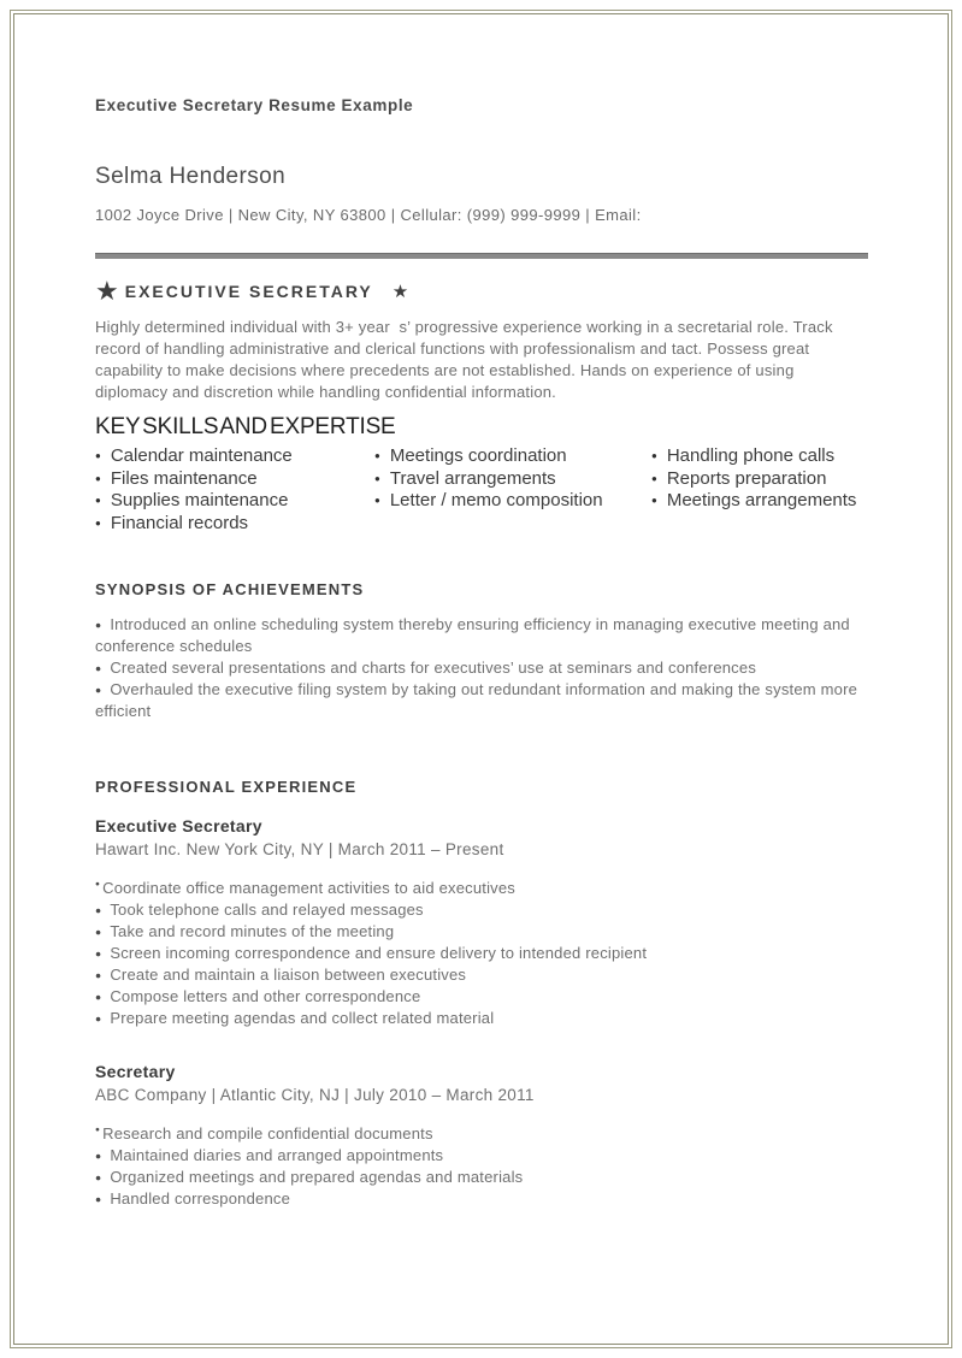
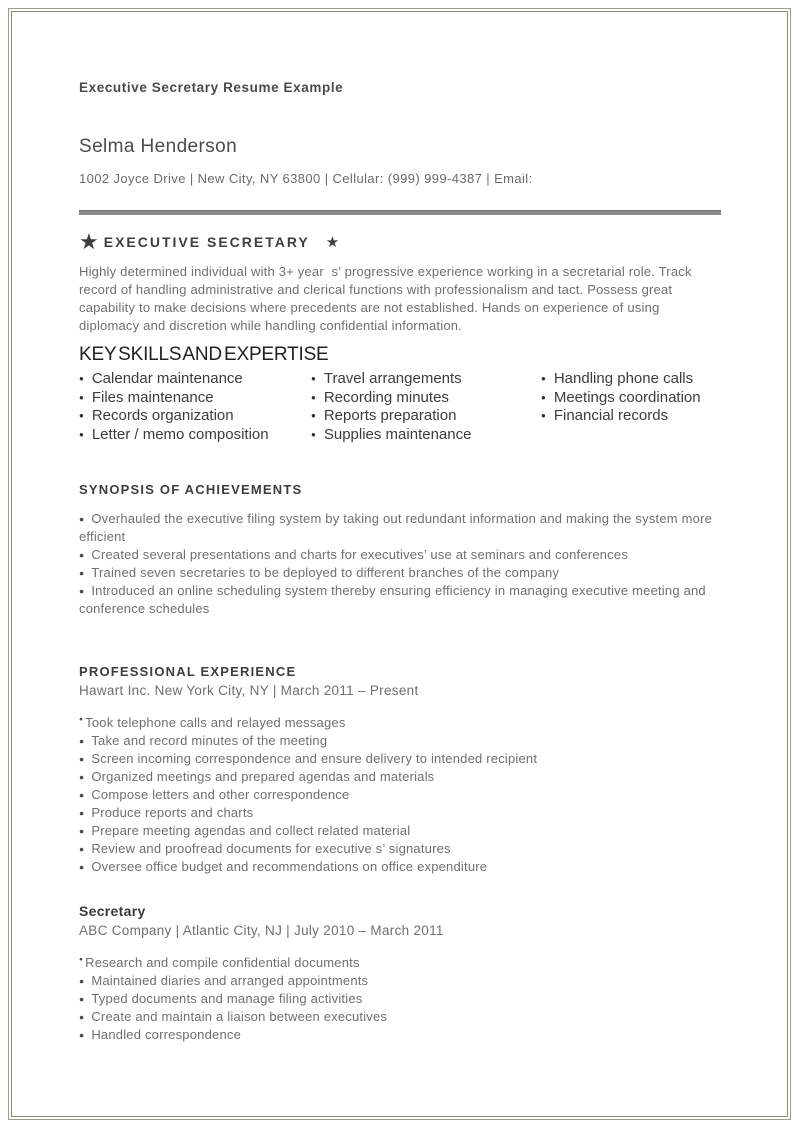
  Executive Secretary Resume Example
  Selma Henderson
- 1002 Joyce Drive | New City, NY 63800 | Cellular: (999) 999-9999 | Email:
+ 1002 Joyce Drive | New City, NY 63800 | Cellular: (999) 999-4387 | Email:
  ★
  EXECUTIVE SECRETARY
  ★
  Highly determined individual with 3+ year s’ progressive experience working in a secretarial role. Track record of handling administrative and clerical functions with professionalism and tact. Possess great capability to make decisions where precedents are not established. Hands on experience of using diplomacy and discretion while handling confidential information.
  KEY SKILLS AND EXPERTISE
  Calendar maintenance
- Meetings coordination
+ Travel arrangements
  Handling phone calls
  Files maintenance
+ Recording minutes
- Travel arrangements
+ Meetings coordination
+ Records organization
  Reports preparation
- Supplies maintenance
+ Financial records
  Letter / memo composition
- Meetings arrangements
- Financial records
+ Supplies maintenance
  SYNOPSIS OF ACHIEVEMENTS
- Introduced an online scheduling system thereby ensuring efficiency in managing executive meeting and conference schedules
+ Overhauled the executive filing system by taking out redundant information and making the system more efficient
  Created several presentations and charts for executives’ use at seminars and conferences
+ Trained seven secretaries to be deployed to different branches of the company
- Overhauled the executive filing system by taking out redundant information and making the system more efficient
+ Introduced an online scheduling system thereby ensuring efficiency in managing executive meeting and conference schedules
  PROFESSIONAL EXPERIENCE
- Executive Secretary
  Hawart Inc. New York City, NY | March 2011 – Present
- Coordinate office management activities to aid executives
  Took telephone calls and relayed messages
  Take and record minutes of the meeting
  Screen incoming correspondence and ensure delivery to intended recipient
- Create and maintain a liaison between executives
+ Organized meetings and prepared agendas and materials
  Compose letters and other correspondence
+ Produce reports and charts
  Prepare meeting agendas and collect related material
+ Review and proofread documents for executive s’ signatures
+ Oversee office budget and recommendations on office expenditure
  Secretary
  ABC Company | Atlantic City, NJ | July 2010 – March 2011
  Research and compile confidential documents
  Maintained diaries and arranged appointments
+ Typed documents and manage filing activities
- Organized meetings and prepared agendas and materials
+ Create and maintain a liaison between executives
  Handled correspondence
